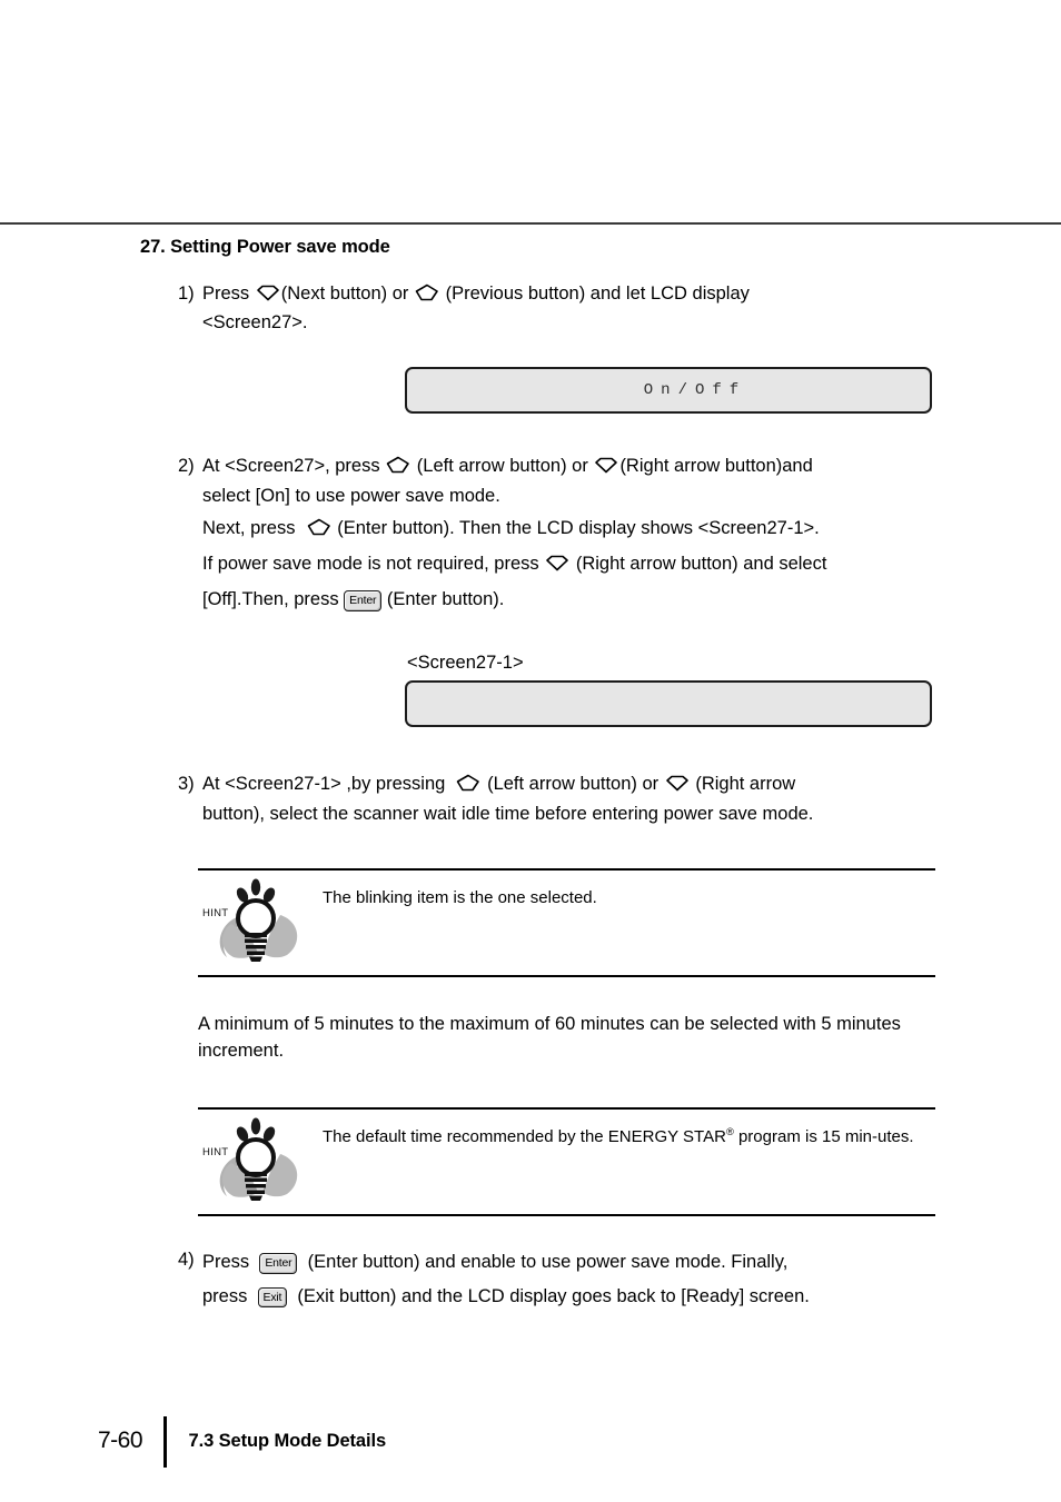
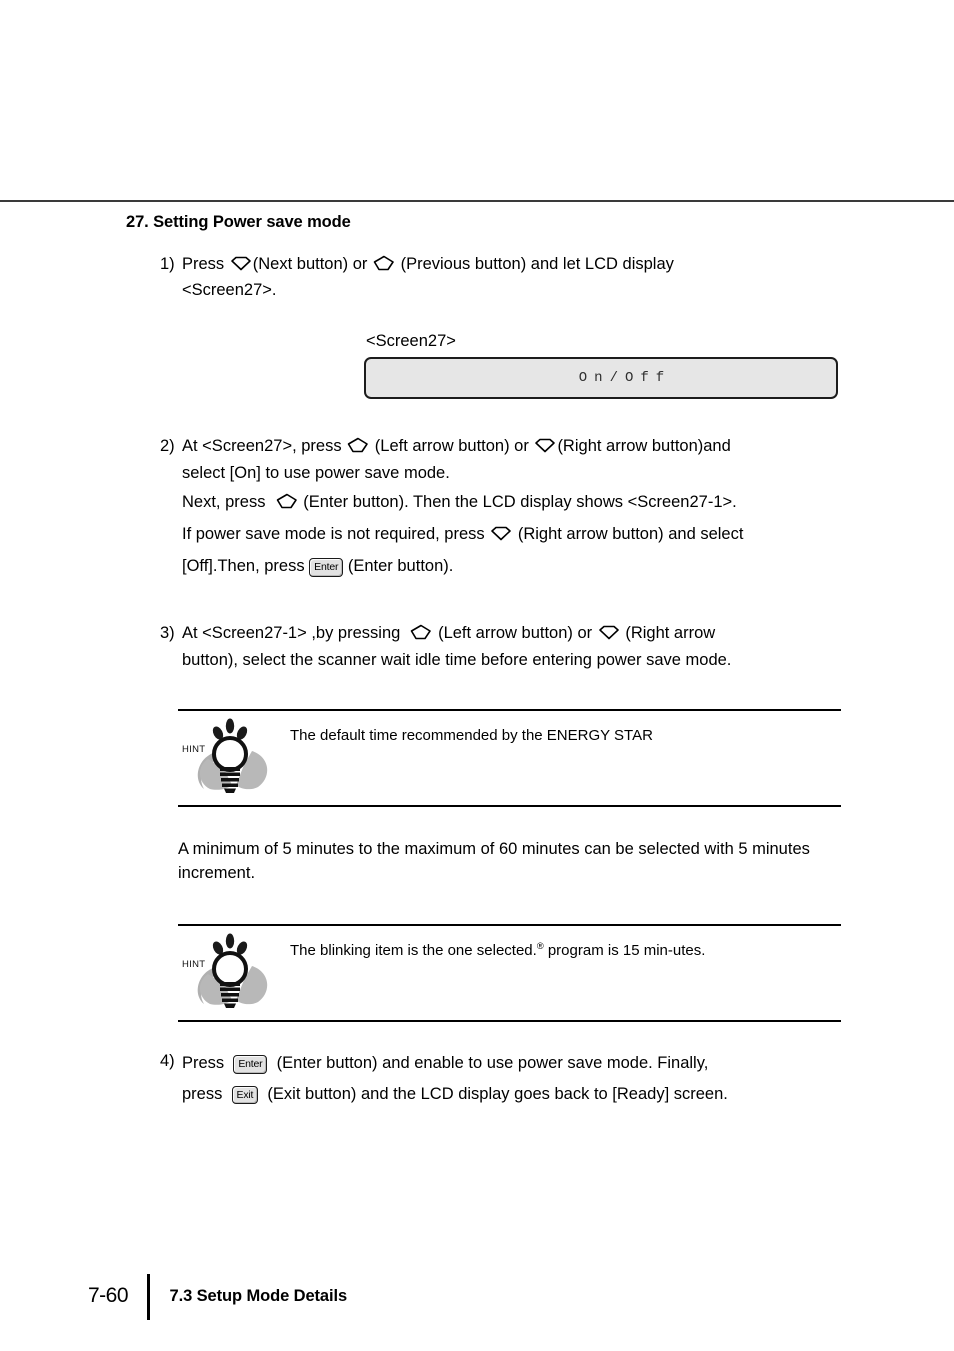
  27. Setting Power save mode
  1)
  Press (Next button) or (Previous button) and let LCD display
  <Screen27>.
+ <Screen27>
  On/Off
  2)
  At <Screen27>, press (Left arrow button) or (Right arrow button)and
  select [On] to use power save mode.
  Next, press (Enter button). Then the LCD display shows <Screen27-1>.
  If power save mode is not required, press (Right arrow button) and select
  [Off].Then, press Enter (Enter button).
- <Screen27-1>
  3)
  At <Screen27-1> ,by pressing (Left arrow button) or (Right arrow
  button), select the scanner wait idle time before entering power save mode.
  HINT
- The blinking item is the one selected.
+ The default time recommended by the ENERGY STAR
  A minimum of 5 minutes to the maximum of 60 minutes can be selected with 5 minutes increment.
  HINT
- The default time recommended by the ENERGY STAR® program is 15 min-utes.
+ The blinking item is the one selected.® program is 15 min-utes.
  4)
  Press Enter (Enter button) and enable to use power save mode. Finally,
  press Exit (Exit button) and the LCD display goes back to [Ready] screen.
  7-60
  7.3 Setup Mode Details
